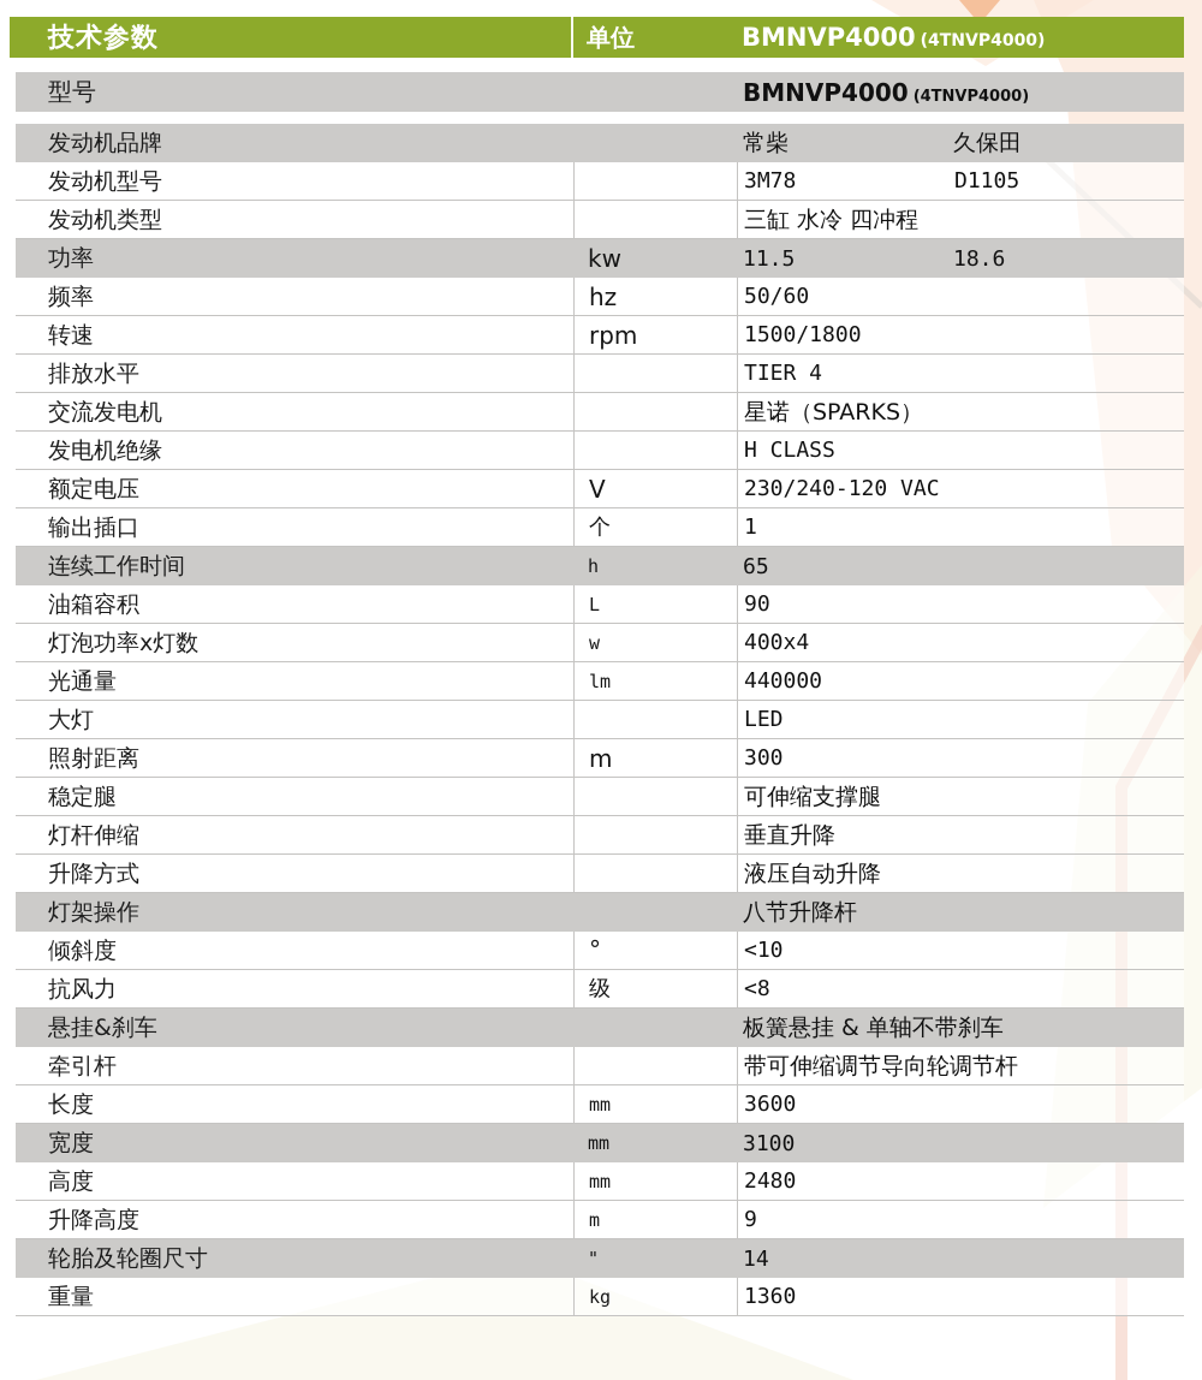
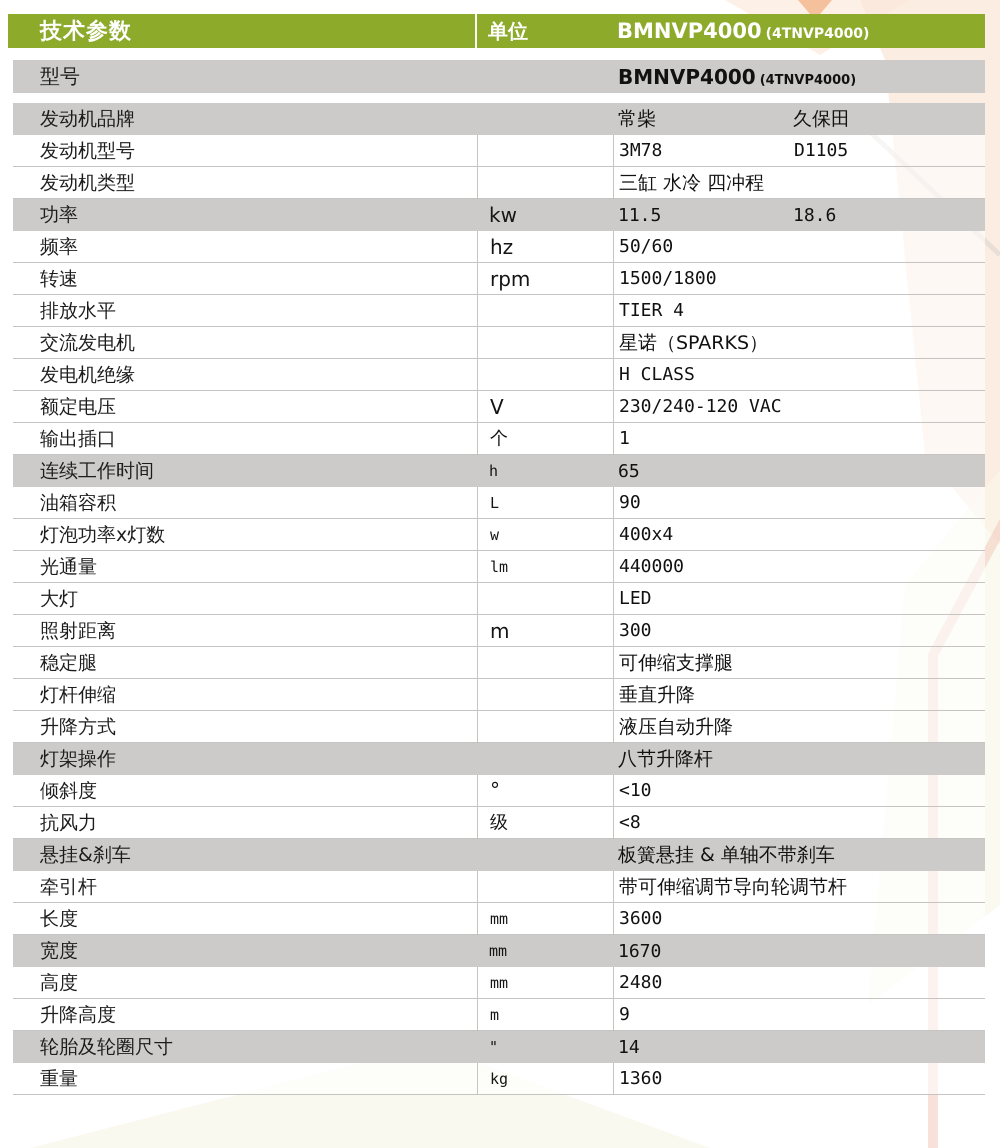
  技术参数
  单位
  BMNVP4000
  (4TNVP4000)
  型号
  BMNVP4000
  (4TNVP4000)
  发动机品牌
  常柴
  久保田
  发动机型号
  3M78
  D1105
  发动机类型
  三缸 水冷 四冲程
  功率
  kw
  11.5
  18.6
  频率
  hz
  50/60
  转速
  rpm
  1500/1800
  排放水平
  TIER 4
  交流发电机
  星诺（SPARKS）
  发电机绝缘
  H CLASS
  额定电压
  V
  230/240-120 VAC
  输出插口
  个
  1
  连续工作时间
  h
  65
  油箱容积
  L
  90
  灯泡功率x灯数
  w
  400x4
  光通量
  lm
  440000
  大灯
  LED
  照射距离
  m
  300
  稳定腿
  可伸缩支撑腿
  灯杆伸缩
  垂直升降
  升降方式
  液压自动升降
  灯架操作
  八节升降杆
  倾斜度
  °
  <10
  抗风力
  级
  <8
  悬挂&刹车
  板簧悬挂 & 单轴不带刹车
  牵引杆
  带可伸缩调节导向轮调节杆
  长度
  mm
  3600
  宽度
  mm
- 3100
+ 1670
  高度
  mm
  2480
  升降高度
  m
  9
  轮胎及轮圈尺寸
  "
  14
  重量
  kg
  1360
